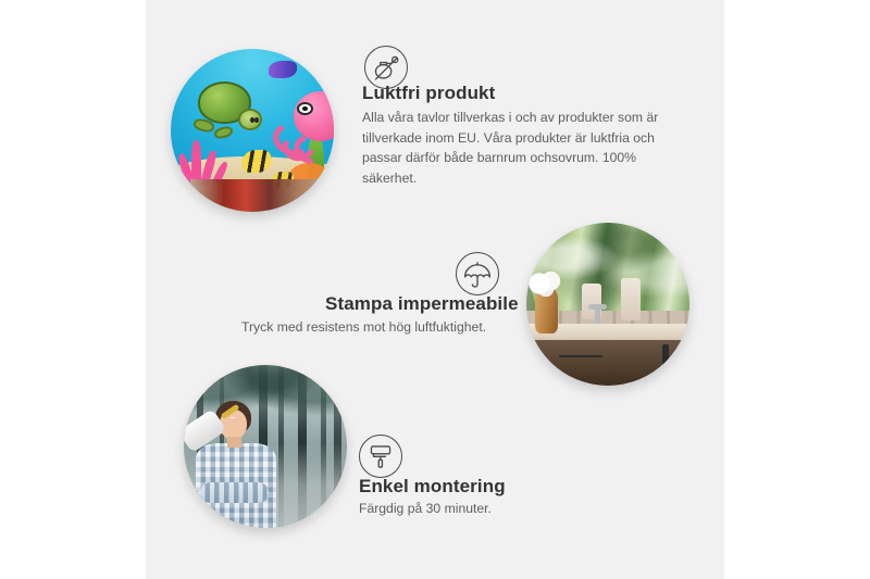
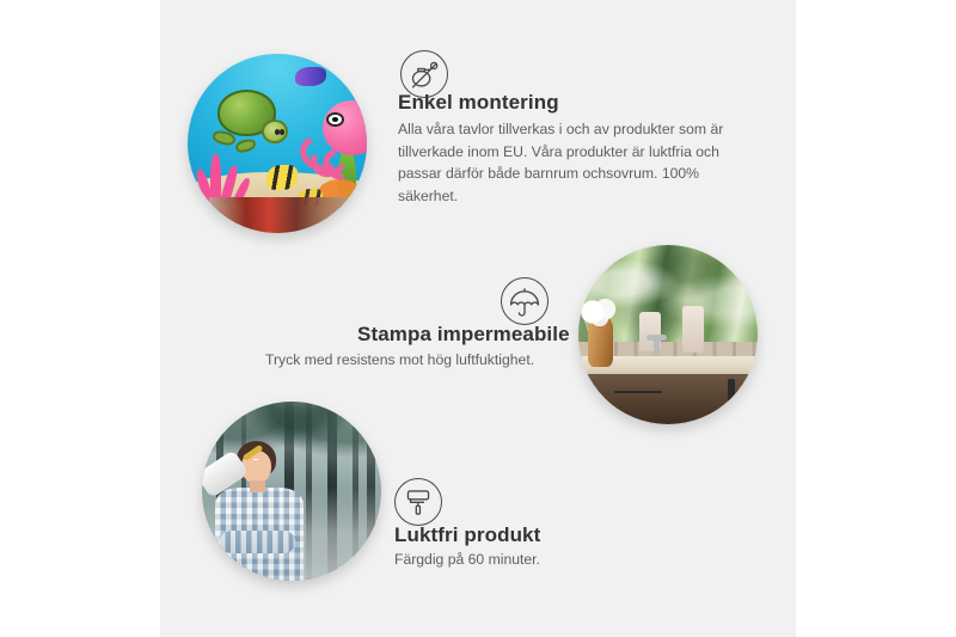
- Luktfri produkt
+ Enkel montering
  Alla våra tavlor tillverkas i och av produkter som är tillverkade inom EU. Våra produkter är luktfria och passar därför både barnrum ochsovrum. 100% säkerhet.
  Stampa impermeabile
  Tryck med resistens mot hög luftfuktighet.
- Enkel montering
+ Luktfri produkt
- Färgdig på 30 minuter.
+ Färgdig på 60 minuter.
